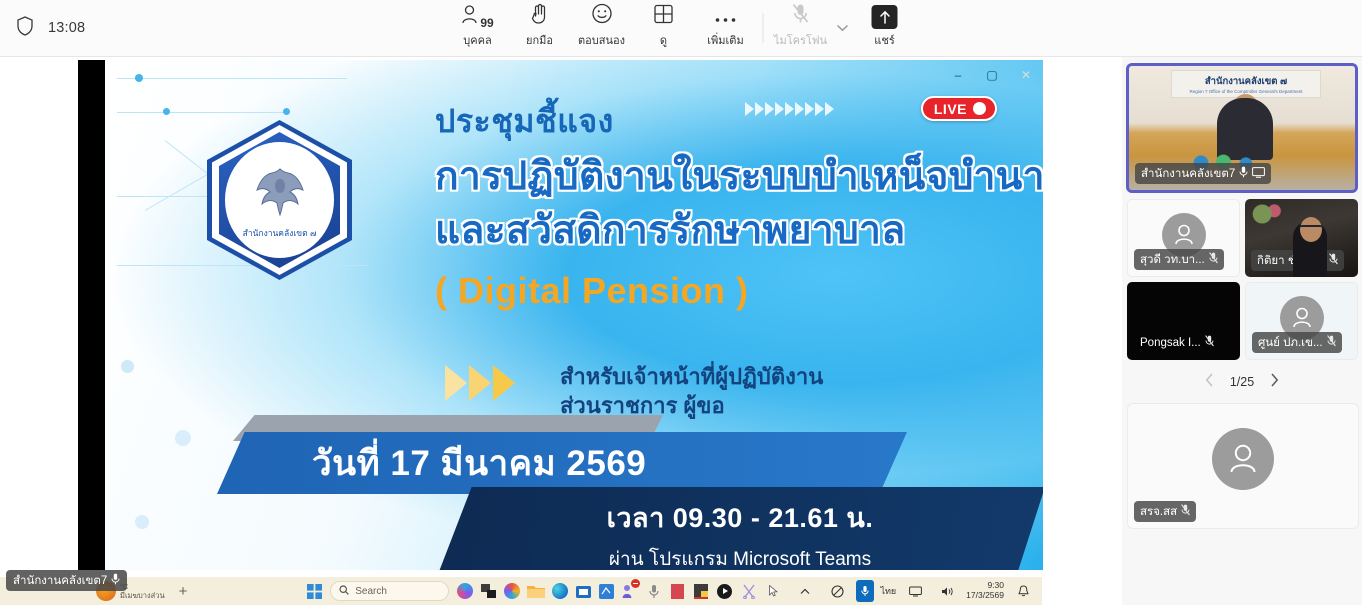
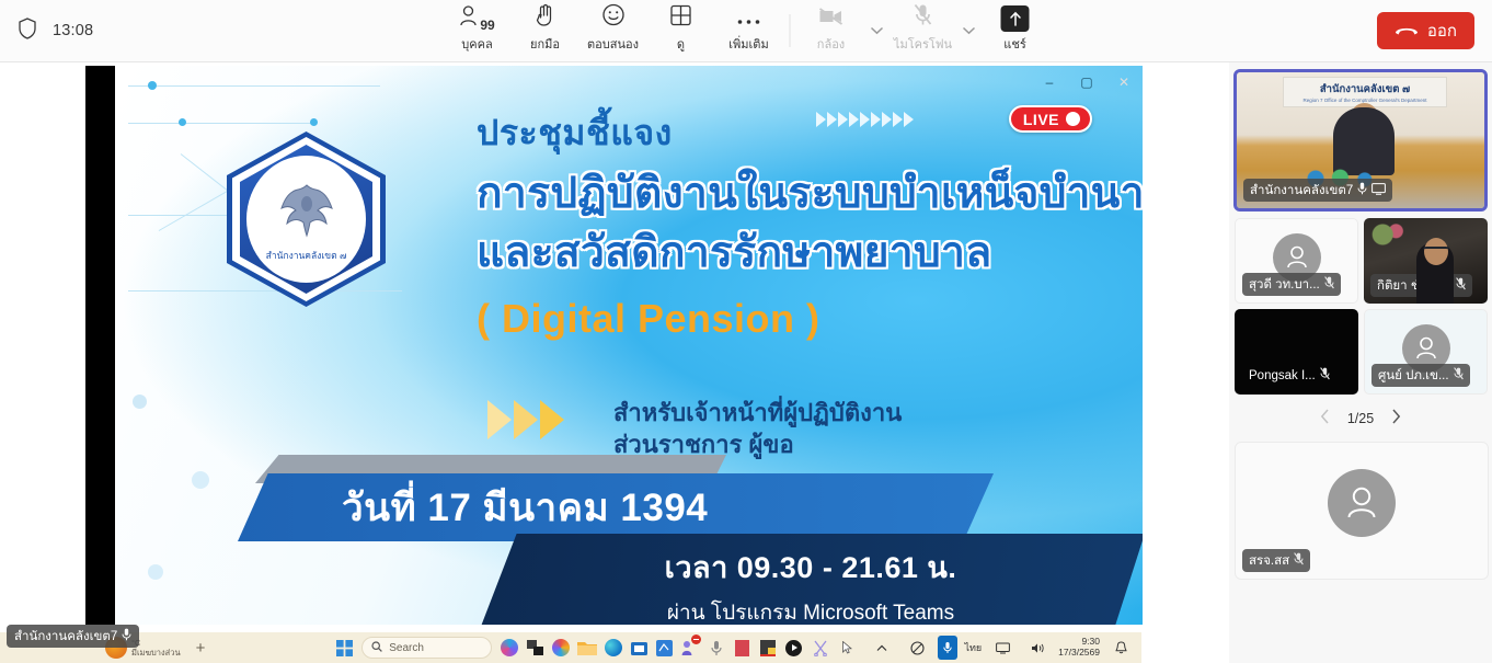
  13:08
  99
  บุคคล
  ยกมือ
  ตอบสนอง
  ดู
  เพิ่มเติม
+ กล้อง
  ไมโครโฟน
  แชร์
+ ออก
  LIVE
  สำนักงานคลังเขต ๗
  ประชุมชี้แจง
  การปฏิบัติงานในระบบบำเหน็จบำนา
  และสวัสดิการรักษาพยาบาล
  ( Digital Pension )
  สำหรับเจ้าหน้าที่ผู้ปฏิบัติงาน
  ส่วนราชการ ผู้ขอ
- วันที่ 17 มีนาคม 2569
+ วันที่ 17 มีนาคม 1394
  เวลา 09.30 - 21.61 น.
  ผ่าน โปรแกรม Microsoft Teams
  –
  ▢
  ✕
  สำนักงานคลังเขต ๗
  สำนักงานคลังเขต7
  สุวดี วท.บา...
  Pongsak I...
  ศูนย์ ปภ.เข...
  1/25
  สรจ.สส
  Search
  ไทย
  9:30
  17/3/2569
  °C
  มีเมฆบางส่วน
  +
  สำนักงานคลังเขต7
